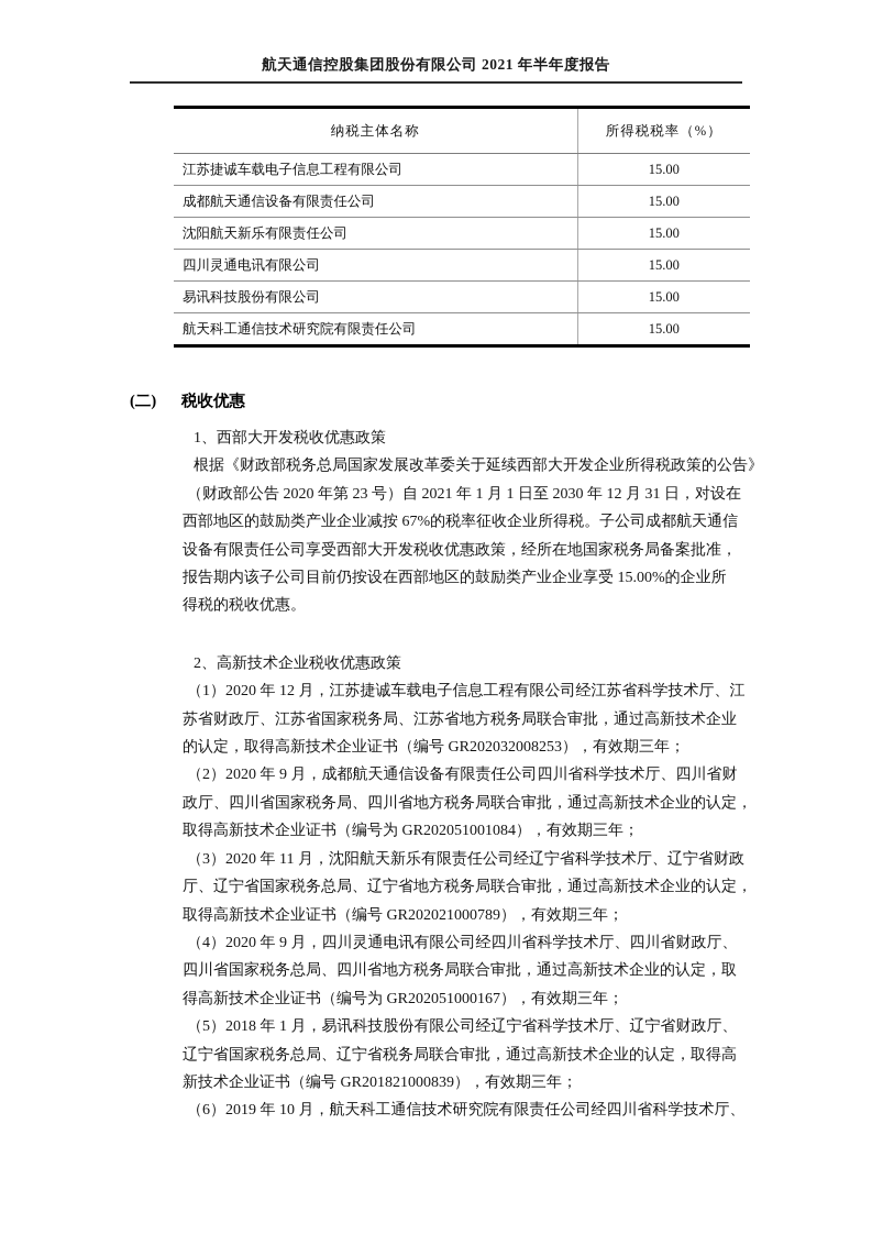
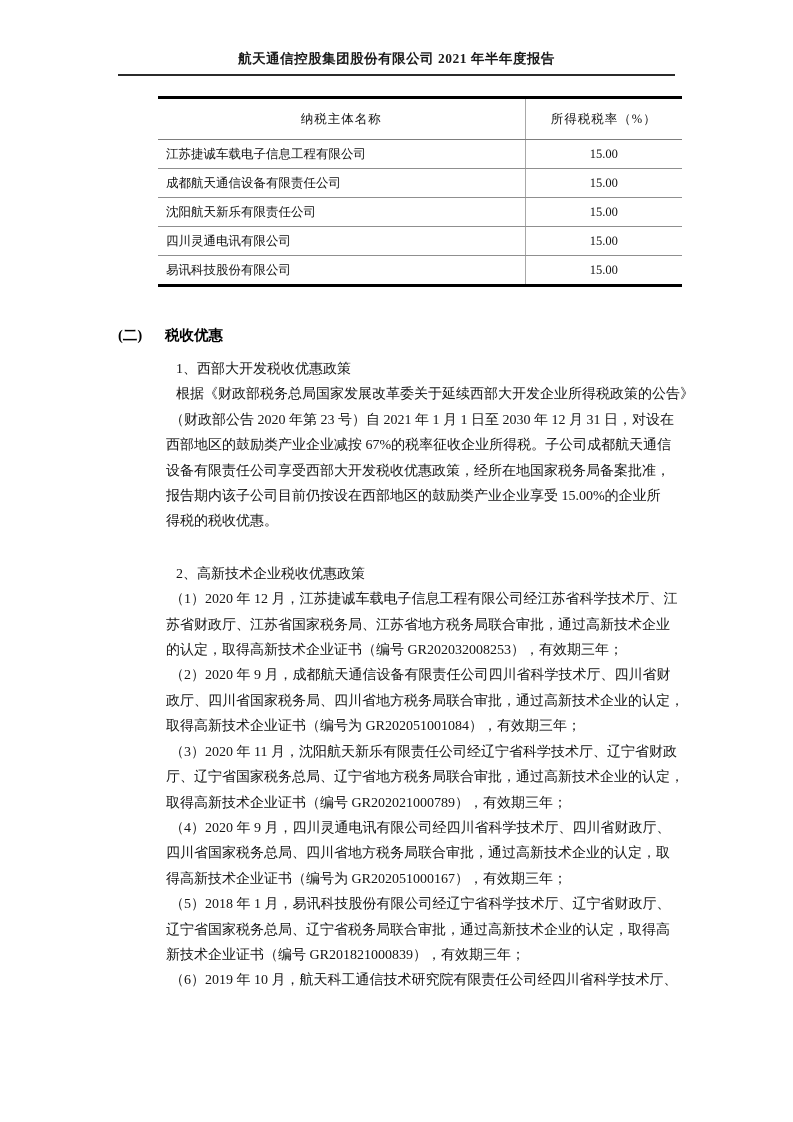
  航天通信控股集团股份有限公司 2021 年半年度报告
  纳税主体名称	所得税税率（%）
  江苏捷诚车载电子信息工程有限公司	15.00
  成都航天通信设备有限责任公司	15.00
  沈阳航天新乐有限责任公司	15.00
  四川灵通电讯有限公司	15.00
  易讯科技股份有限公司	15.00
- 航天科工通信技术研究院有限责任公司	15.00
  (二)
  税收优惠
  1、西部大开发税收优惠政策
  根据《财政部税务总局国家发展改革委关于延续西部大开发企业所得税政策的公告》
  （财政部公告 2020 年第 23 号）自 2021 年 1 月 1 日至 2030 年 12 月 31 日，对设在
  西部地区的鼓励类产业企业减按 67%的税率征收企业所得税。子公司成都航天通信
  设备有限责任公司享受西部大开发税收优惠政策，经所在地国家税务局备案批准，
  报告期内该子公司目前仍按设在西部地区的鼓励类产业企业享受 15.00%的企业所
  得税的税收优惠。
  2、高新技术企业税收优惠政策
  （1）2020 年 12 月，江苏捷诚车载电子信息工程有限公司经江苏省科学技术厅、江
  苏省财政厅、江苏省国家税务局、江苏省地方税务局联合审批，通过高新技术企业
  的认定，取得高新技术企业证书（编号 GR202032008253），有效期三年；
  （2）2020 年 9 月，成都航天通信设备有限责任公司四川省科学技术厅、四川省财
  政厅、四川省国家税务局、四川省地方税务局联合审批，通过高新技术企业的认定，
  取得高新技术企业证书（编号为 GR202051001084），有效期三年；
  （3）2020 年 11 月，沈阳航天新乐有限责任公司经辽宁省科学技术厅、辽宁省财政
  厅、辽宁省国家税务总局、辽宁省地方税务局联合审批，通过高新技术企业的认定，
  取得高新技术企业证书（编号 GR202021000789），有效期三年；
  （4）2020 年 9 月，四川灵通电讯有限公司经四川省科学技术厅、四川省财政厅、
  四川省国家税务总局、四川省地方税务局联合审批，通过高新技术企业的认定，取
  得高新技术企业证书（编号为 GR202051000167），有效期三年；
  （5）2018 年 1 月，易讯科技股份有限公司经辽宁省科学技术厅、辽宁省财政厅、
  辽宁省国家税务总局、辽宁省税务局联合审批，通过高新技术企业的认定，取得高
  新技术企业证书（编号 GR201821000839），有效期三年；
  （6）2019 年 10 月，航天科工通信技术研究院有限责任公司经四川省科学技术厅、
